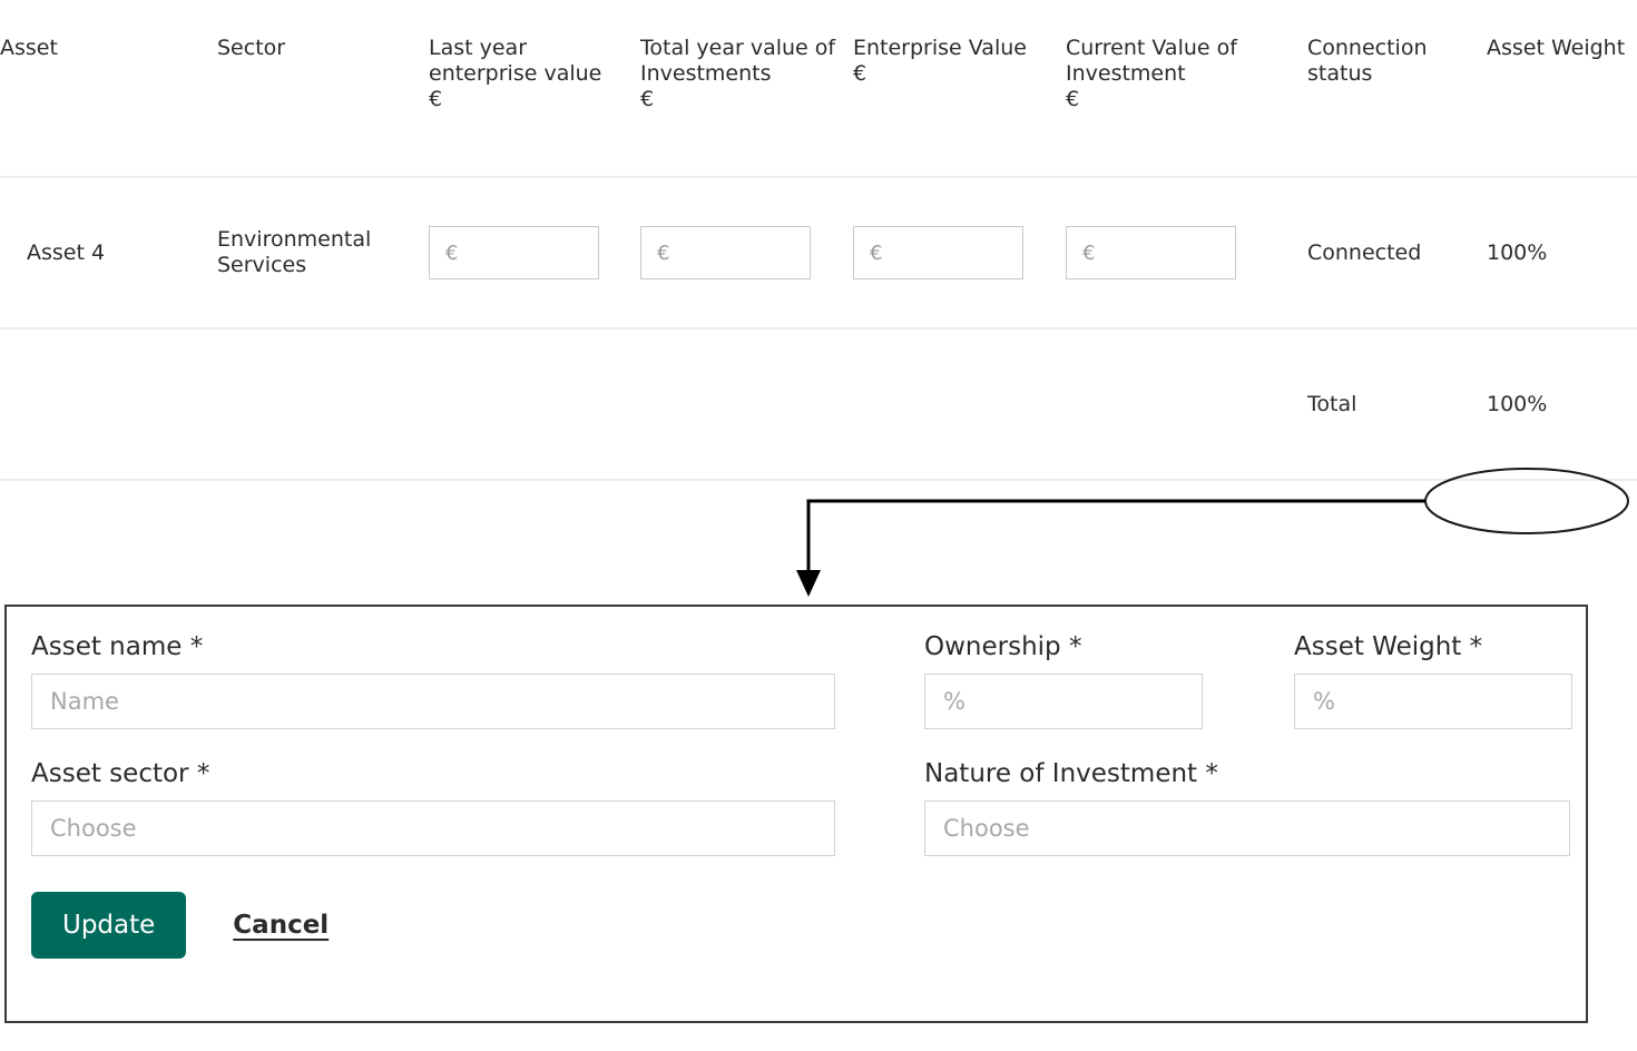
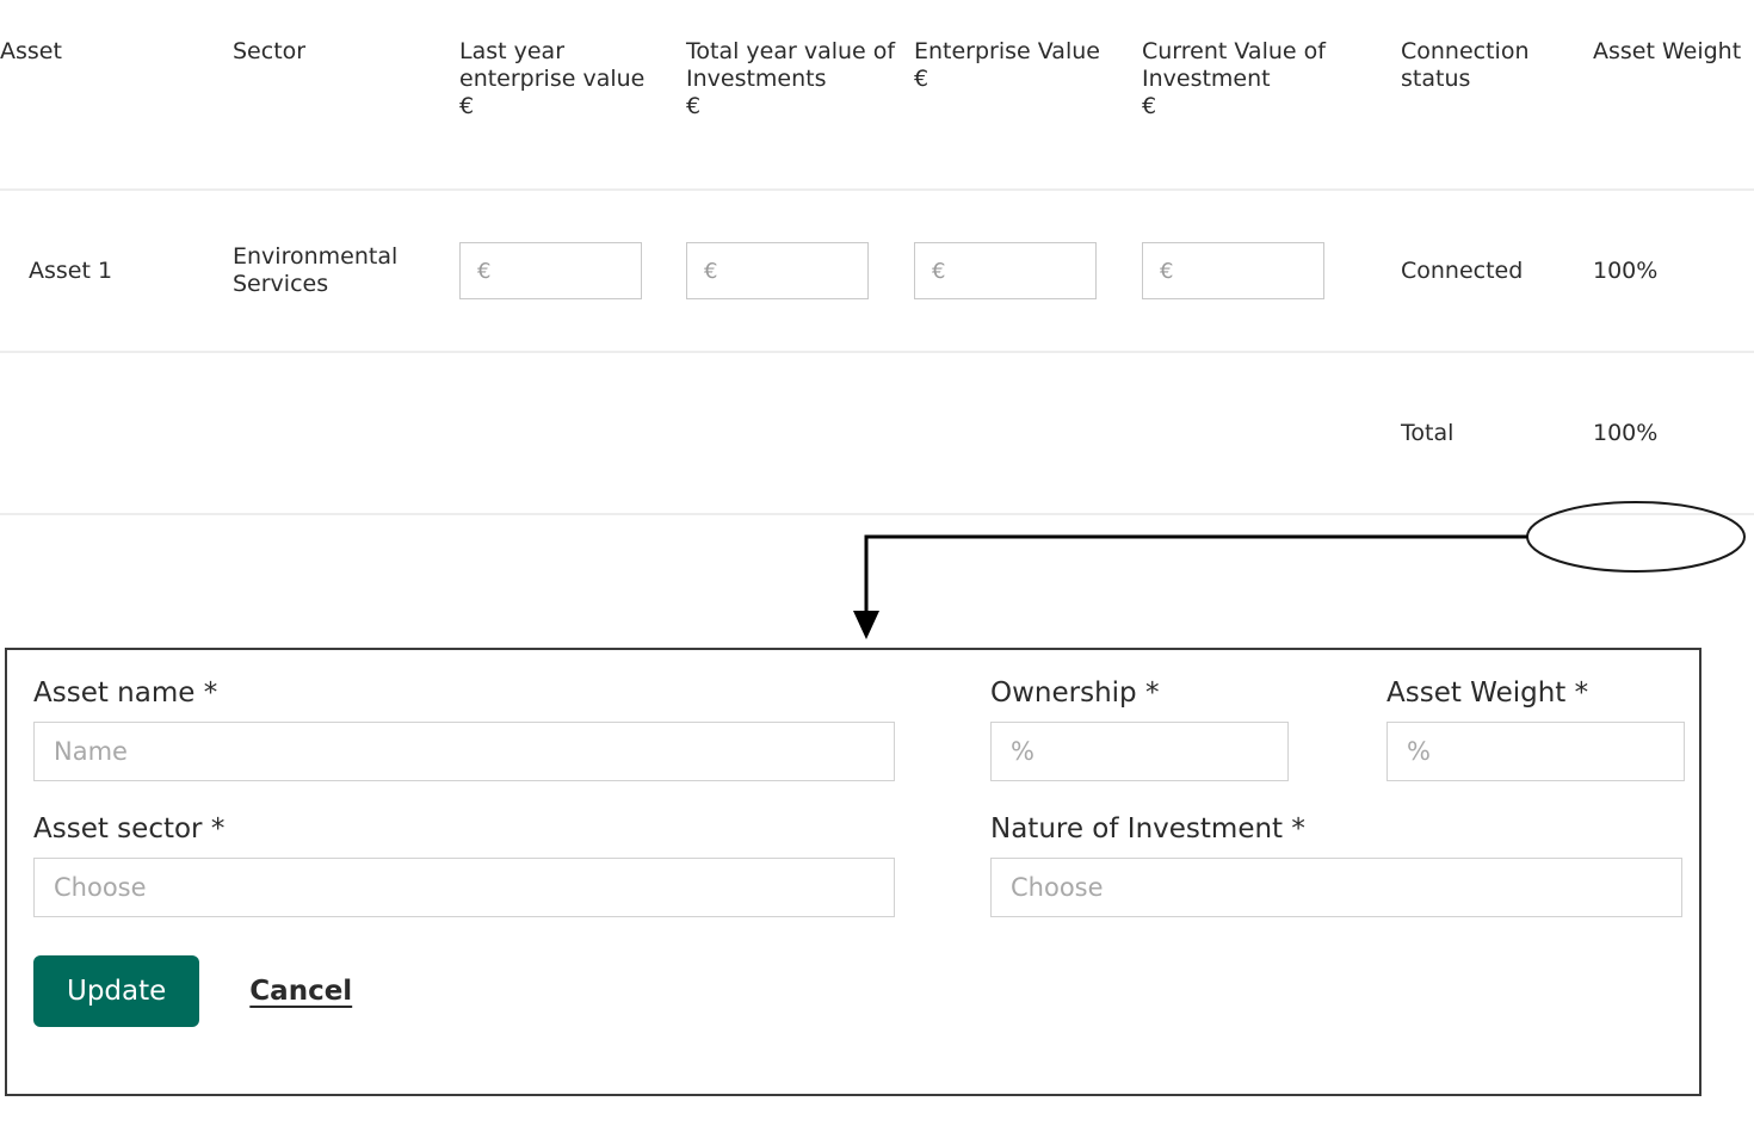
  Asset	Sector	Last year enterprise value €	Total year value of Investments €	Enterprise Value €	Current Value of Investment €	Connection status	Asset Weight
- Asset 4	Environmental Services	€	€	€	€	Connected	100%
+ Asset 1	Environmental Services	€	€	€	€	Connected	100%
  						Total	100%
  Asset name *
  Name
  Ownership *
  %
  Asset Weight *
  %
  Asset sector *
  Choose
  Nature of Investment *
  Choose
  Update
  Cancel
